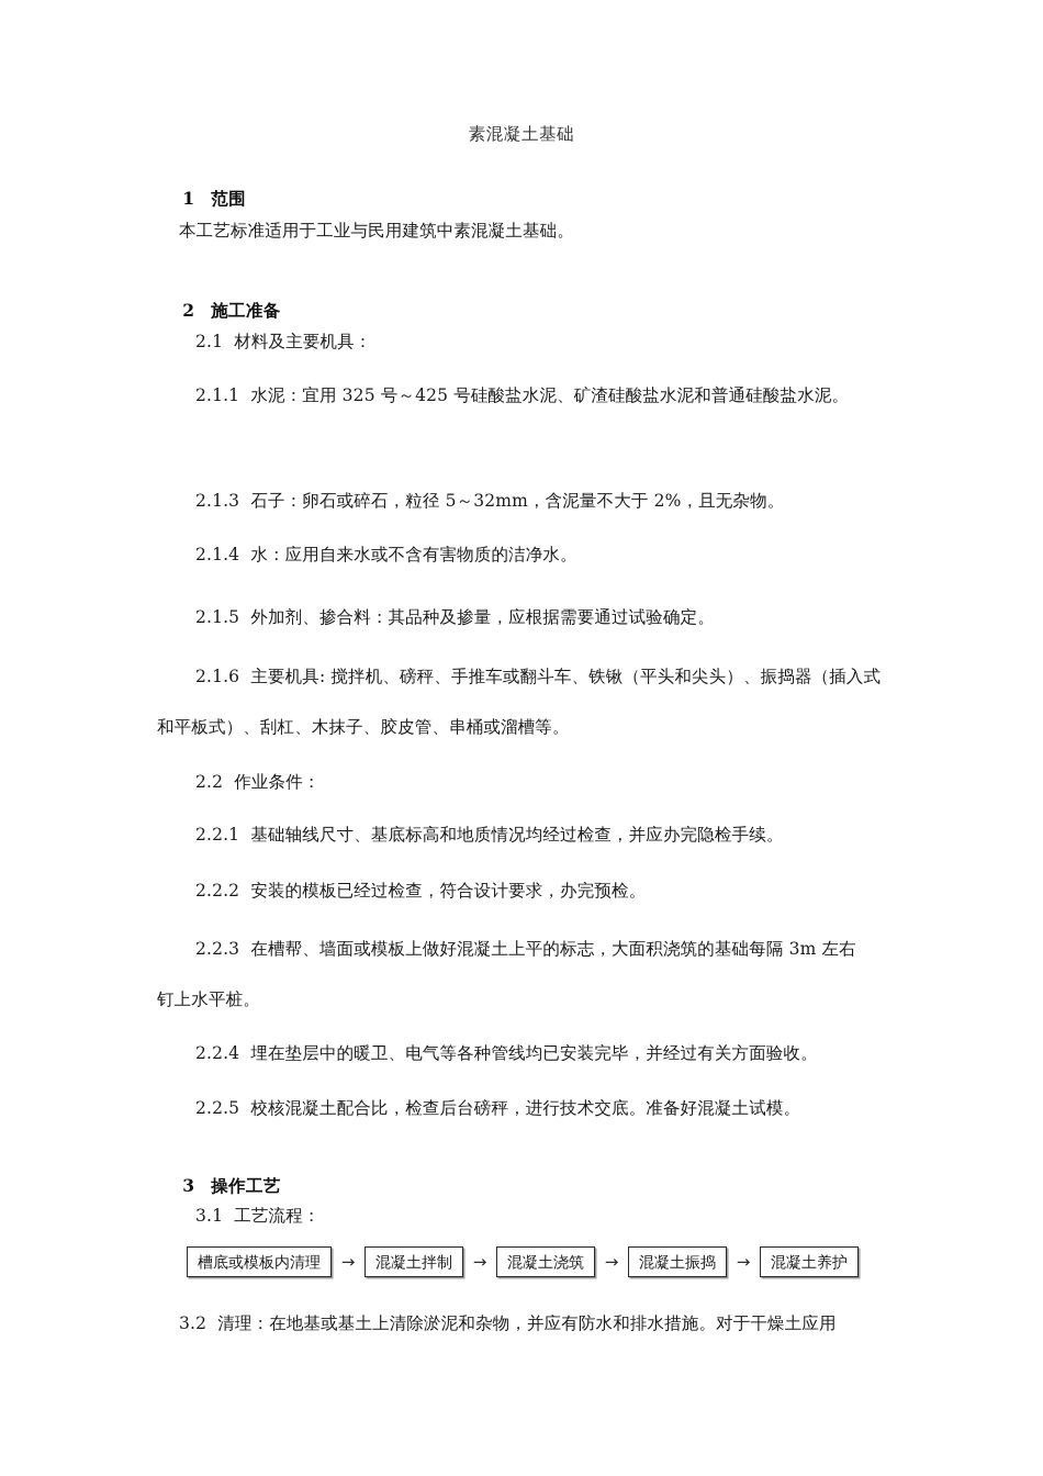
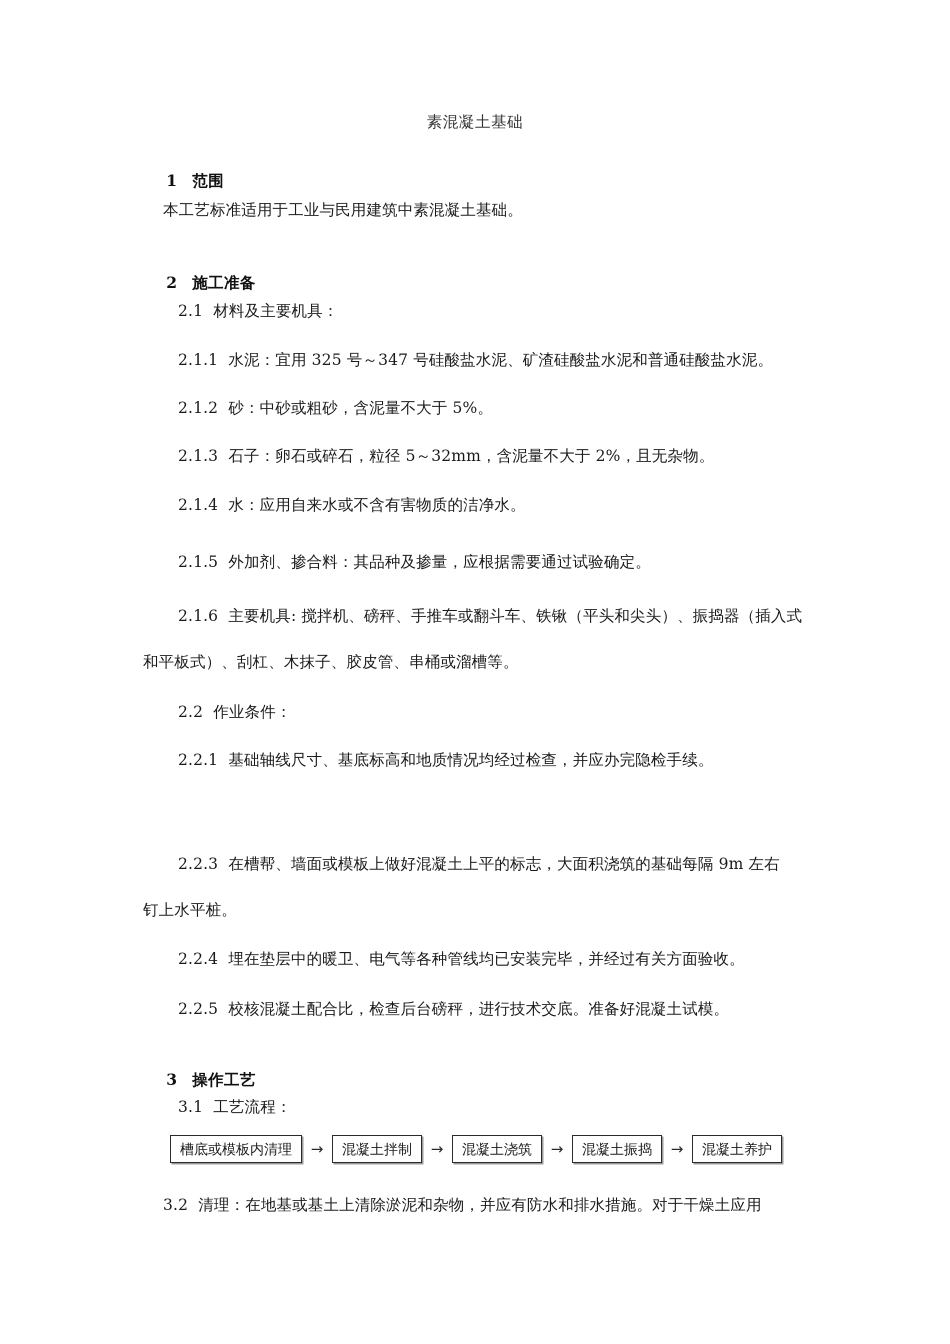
  素混凝土基础
  1 范围
  本工艺标准适用于工业与民用建筑中素混凝土基础。
  2 施工准备
  2.1 材料及主要机具：
- 2.1.1 水泥：宜用 325 号～425 号硅酸盐水泥、矿渣硅酸盐水泥和普通硅酸盐水泥。
+ 2.1.1 水泥：宜用 325 号～347 号硅酸盐水泥、矿渣硅酸盐水泥和普通硅酸盐水泥。
+ 2.1.2 砂：中砂或粗砂，含泥量不大于 5%。
  2.1.3 石子：卵石或碎石，粒径 5～32mm，含泥量不大于 2%，且无杂物。
  2.1.4 水：应用自来水或不含有害物质的洁净水。
  2.1.5 外加剂、掺合料：其品种及掺量，应根据需要通过试验确定。
  2.1.6 主要机具: 搅拌机、磅秤、手推车或翻斗车、铁锹（平头和尖头）、振捣器（插入式
  和平板式）、刮杠、木抹子、胶皮管、串桶或溜槽等。
  2.2 作业条件：
  2.2.1 基础轴线尺寸、基底标高和地质情况均经过检查，并应办完隐检手续。
- 2.2.2 安装的模板已经过检查，符合设计要求，办完预检。
- 2.2.3 在槽帮、墙面或模板上做好混凝土上平的标志，大面积浇筑的基础每隔 3m 左右
+ 2.2.3 在槽帮、墙面或模板上做好混凝土上平的标志，大面积浇筑的基础每隔 9m 左右
  钉上水平桩。
  2.2.4 埋在垫层中的暖卫、电气等各种管线均已安装完毕，并经过有关方面验收。
  2.2.5 校核混凝土配合比，检查后台磅秤，进行技术交底。准备好混凝土试模。
  3 操作工艺
  3.1 工艺流程：
  槽底或模板内清理
  →
  混凝土拌制
  →
  混凝土浇筑
  →
  混凝土振捣
  →
  混凝土养护
  3.2 清理：在地基或基土上清除淤泥和杂物，并应有防水和排水措施。对于干燥土应用
